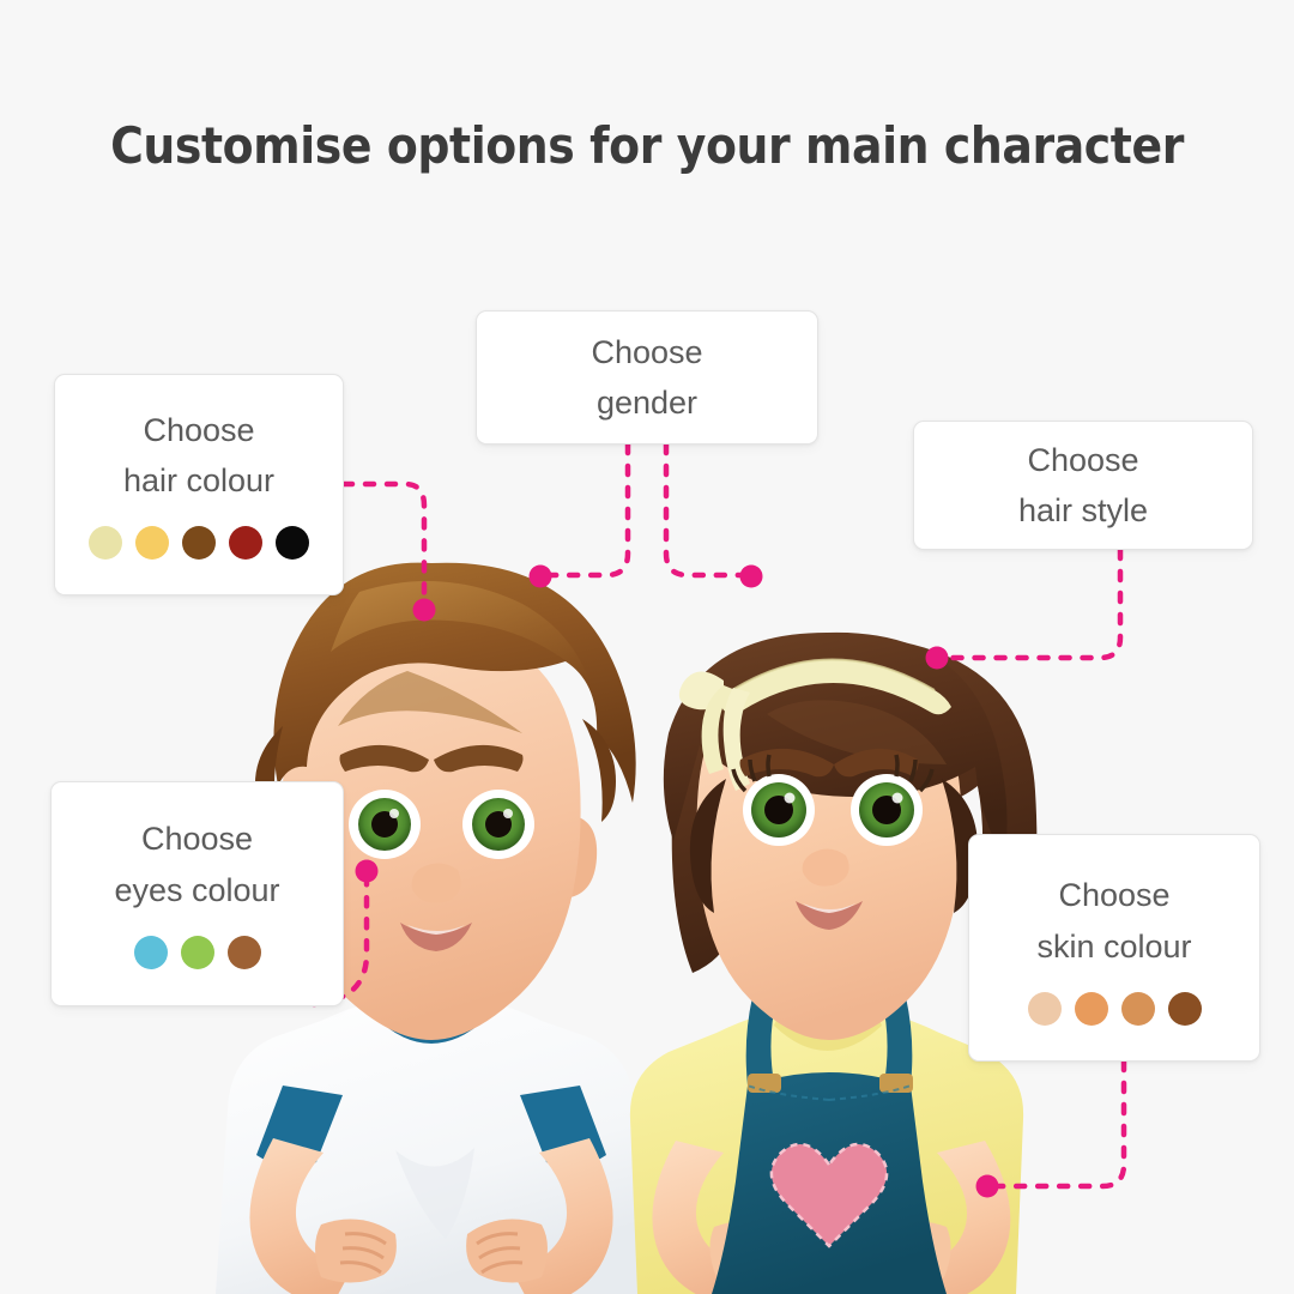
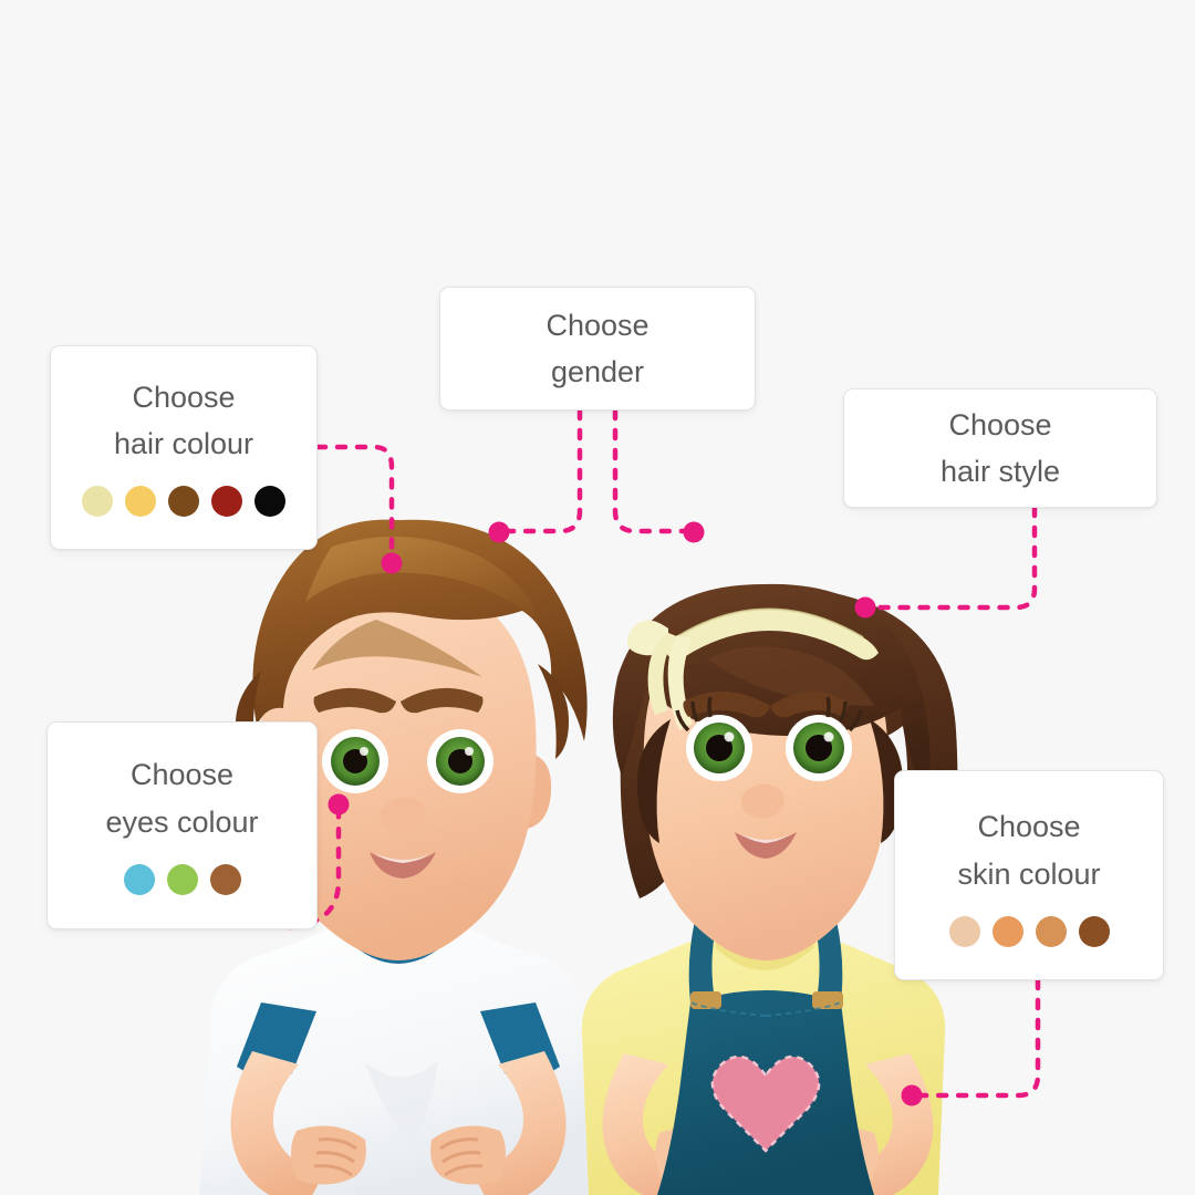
- Customise options for your main character
  Choose
  hair colour
  Choose
  gender
  Choose
  hair style
  Choose
  eyes colour
  Choose
  skin colour
